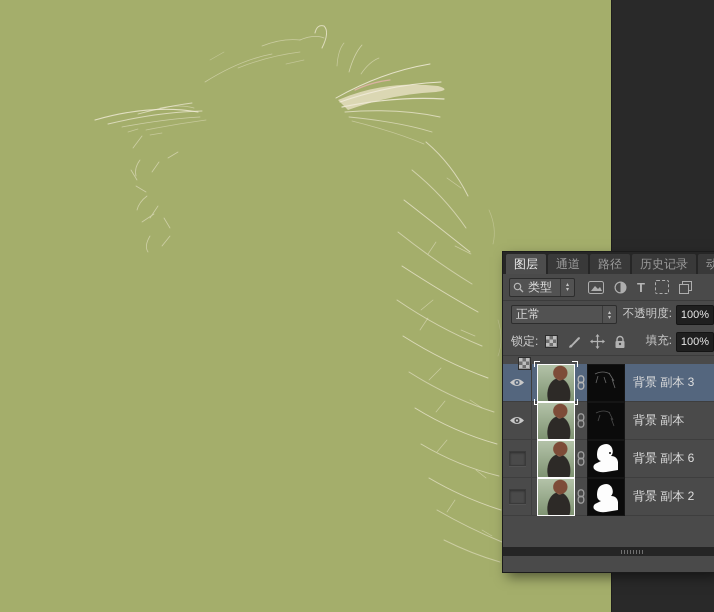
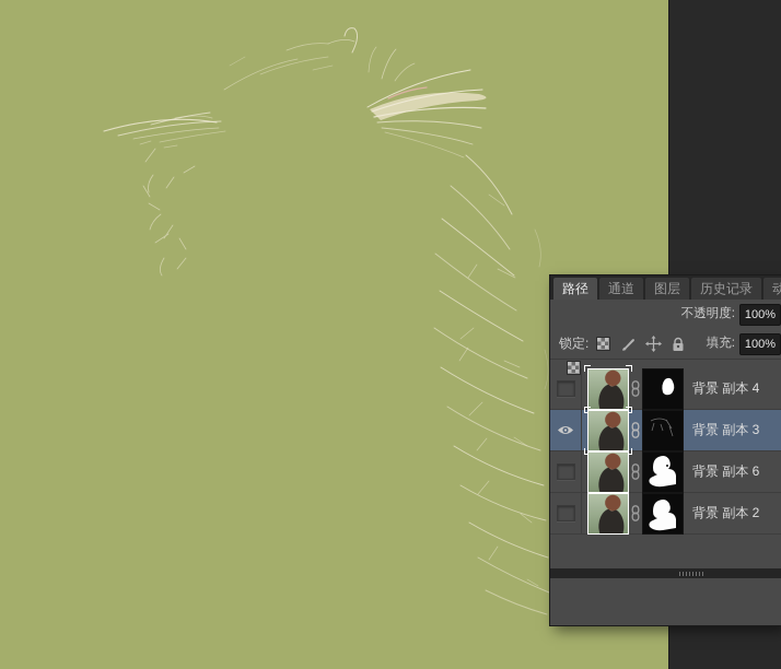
- 图层
+ 路径
  通道
- 路径
+ 图层
  历史记录
- 类型
- T
- 正常
  不透明度:
  100%
  锁定:
  填充:
  100%
+ 背景 副本 4
  背景 副本 3
- 背景 副本
  背景 副本 6
  背景 副本 2
